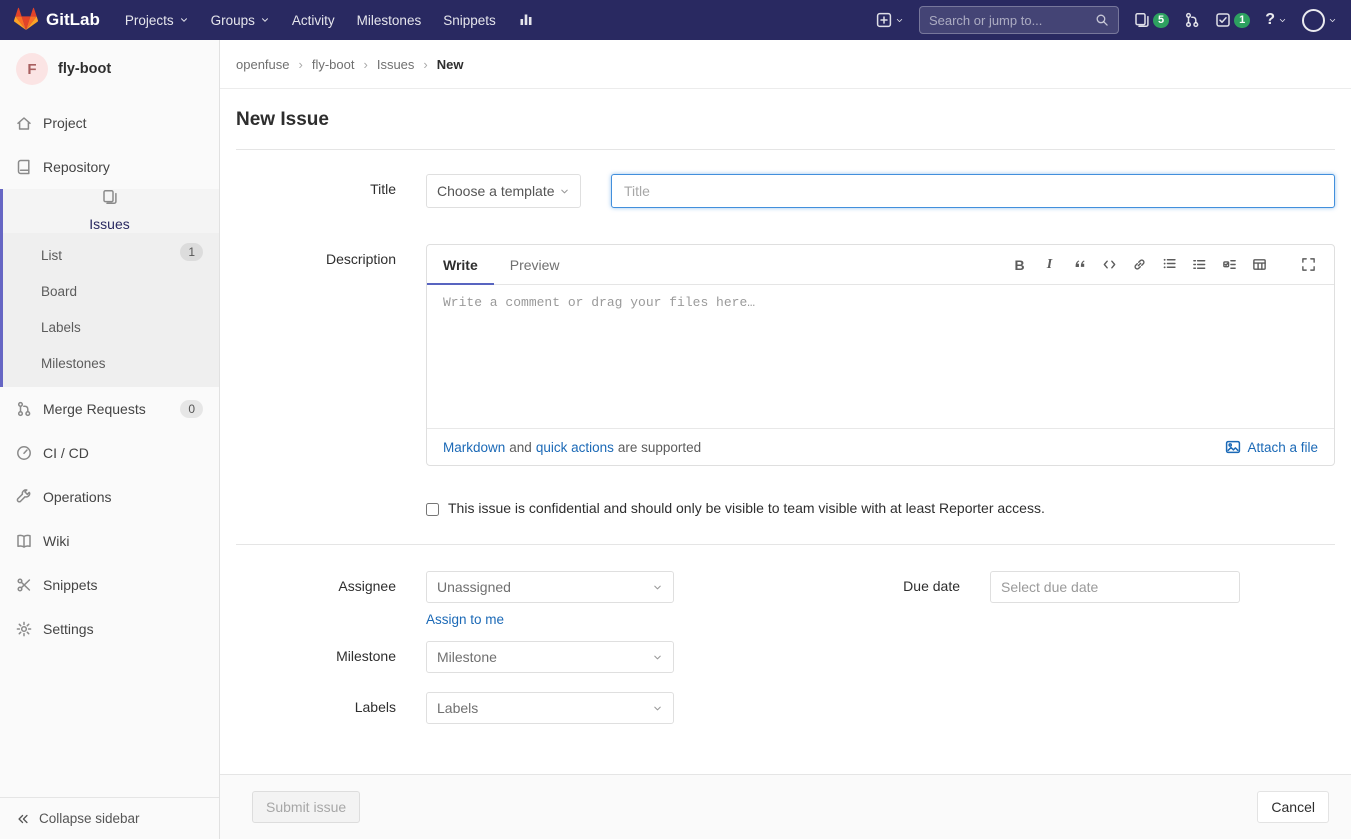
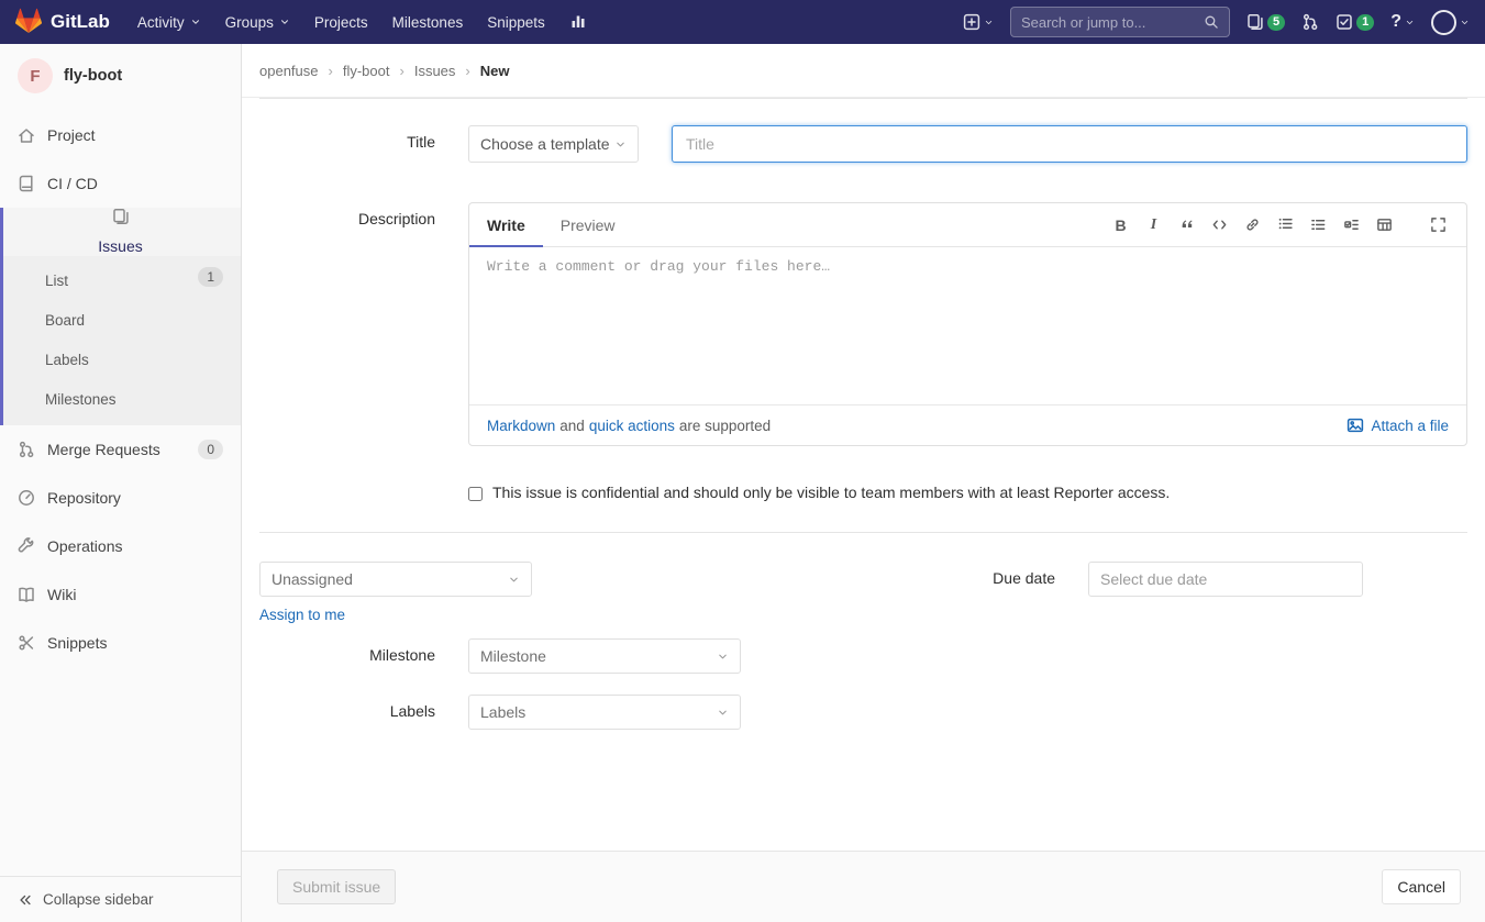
  GitLab
- Projects
+ Activity
  Groups
- Activity
+ Projects
  Milestones
  Snippets
  Search or jump to...
  5
  1
  ?
  F
  fly-boot
  Project
- Repository
+ CI / CD
  Issues
  1
  List
  Board
  Labels
  Milestones
  Merge Requests
  0
- CI / CD
+ Repository
  Operations
  Wiki
  Snippets
- Settings
  Collapse sidebar
  openfuse
  ›
  fly-boot
  ›
  Issues
  ›
  New
- New Issue
  Title
  Choose a template
  Title
  Description
  Write
  Preview
  B
  I
  Write a comment or drag your files here…
  Markdown
  and
  quick actions
  are supported
  Attach a file
- This issue is confidential and should only be visible to team visible with at least Reporter access.
+ This issue is confidential and should only be visible to team members with at least Reporter access.
- Assignee
  Unassigned
  Assign to me
  Due date
  Select due date
  Milestone
  Milestone
  Labels
  Labels
  Submit issue
  Cancel
